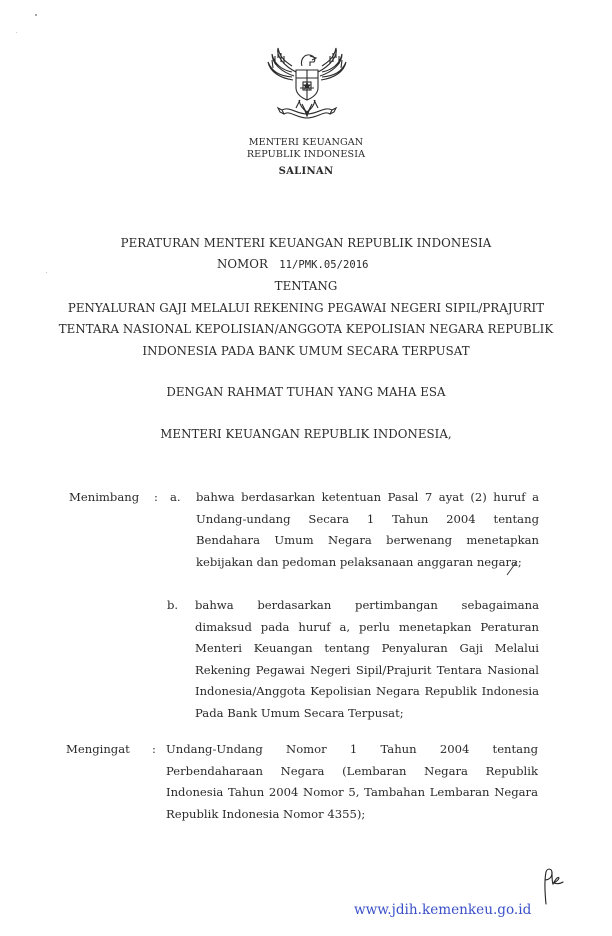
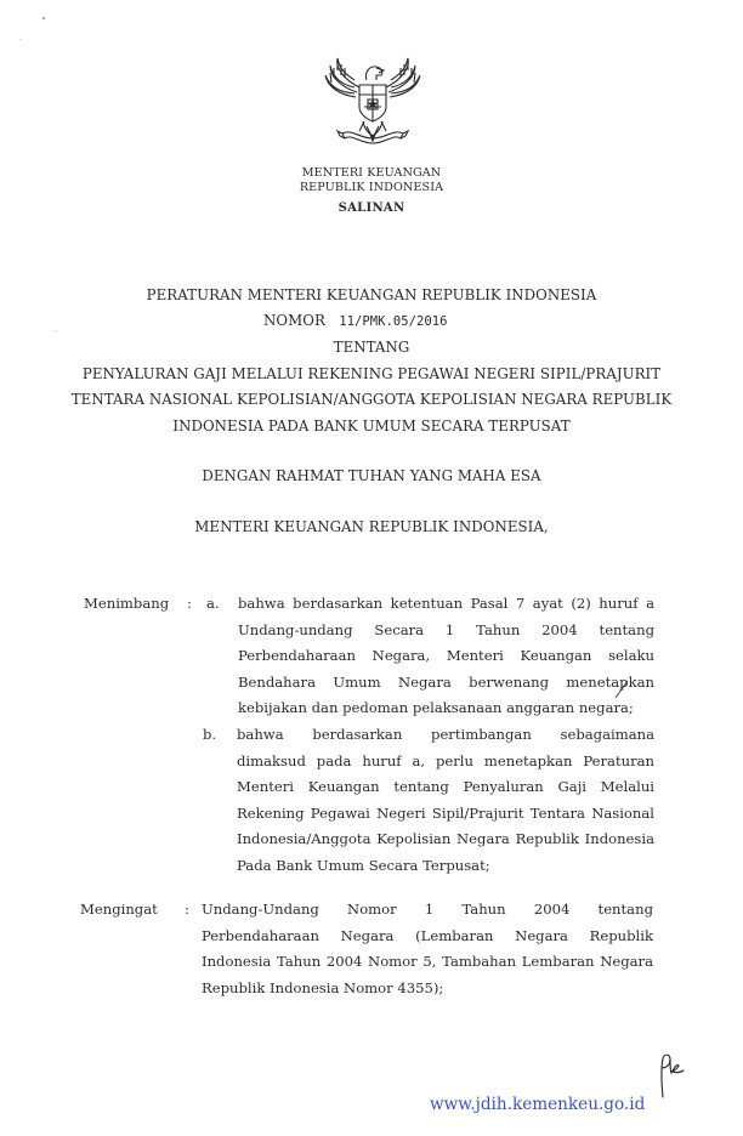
  MENTERI KEUANGAN
  REPUBLIK INDONESIA
  SALINAN
  PERATURAN MENTERI KEUANGAN REPUBLIK INDONESIA
  NOMOR 11/PMK.05/2016
  TENTANG
  PENYALURAN GAJI MELALUI REKENING PEGAWAI NEGERI SIPIL/PRAJURIT
  TENTARA NASIONAL KEPOLISIAN/ANGGOTA KEPOLISIAN NEGARA REPUBLIK
  INDONESIA PADA BANK UMUM SECARA TERPUSAT
  DENGAN RAHMAT TUHAN YANG MAHA ESA
  MENTERI KEUANGAN REPUBLIK INDONESIA,
  Menimbang
  :
  a.
  bahwa berdasarkan ketentuan Pasal 7 ayat (2) huruf a
  Undang-undang Secara 1 Tahun 2004 tentang
+ Perbendaharaan Negara, Menteri Keuangan selaku
  Bendahara Umum Negara berwenang menetapkan
  kebijakan dan pedoman pelaksanaan anggaran negara;
  b.
  bahwa berdasarkan pertimbangan sebagaimana
  dimaksud pada huruf a, perlu menetapkan Peraturan
  Menteri Keuangan tentang Penyaluran Gaji Melalui
  Rekening Pegawai Negeri Sipil/Prajurit Tentara Nasional
  Indonesia/Anggota Kepolisian Negara Republik Indonesia
  Pada Bank Umum Secara Terpusat;
  Mengingat
  :
  Undang-Undang Nomor 1 Tahun 2004 tentang
  Perbendaharaan Negara (Lembaran Negara Republik
  Indonesia Tahun 2004 Nomor 5, Tambahan Lembaran Negara
  Republik Indonesia Nomor 4355);
  www.jdih.kemenkeu.go.id
